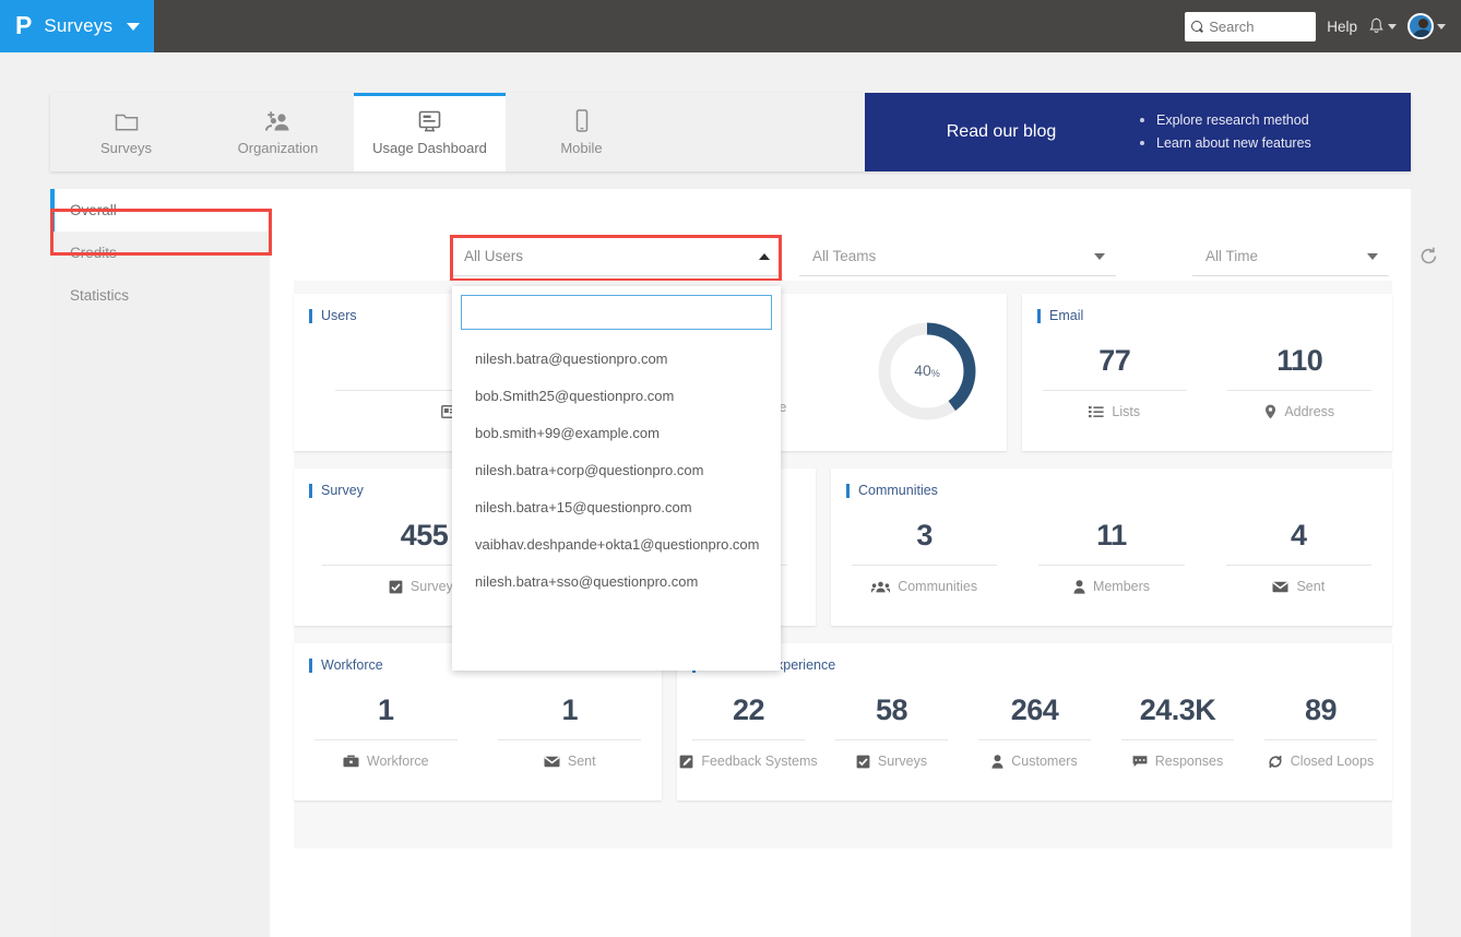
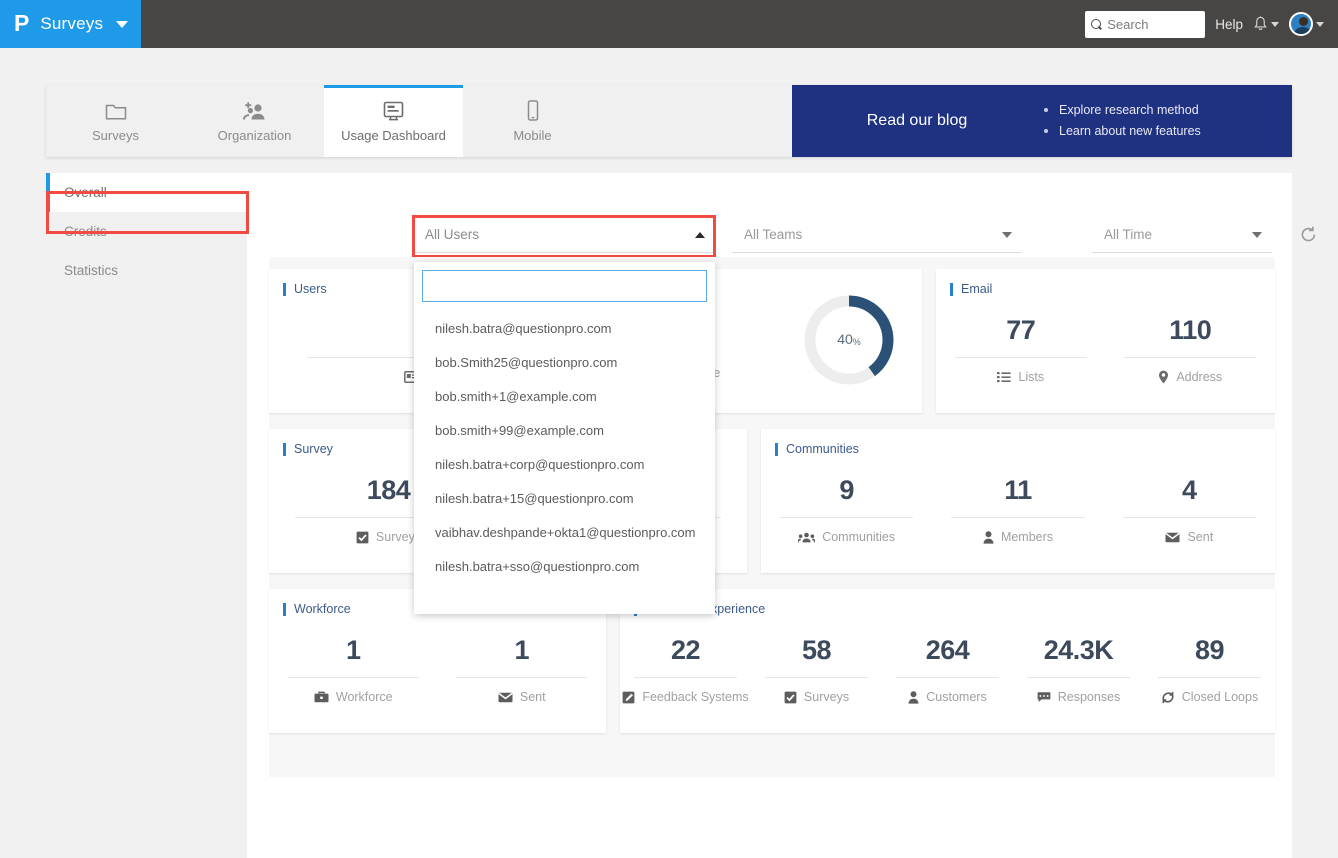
  P
  Surveys
  Search
  Help
  Surveys
  Organization
  Usage Dashboard
  Mobile
  Read our blog
  Explore research method
  Learn about new features
  Overall
  Credits
  Statistics
  All Users
  All Teams
  All Time
  Users
  40%
  Email
  77
  Lists
  110
  Address
  Survey
- 455
+ 184
  Survey
  Communities
- 3
+ 9
  Communities
  11
  Members
  4
  Sent
  Workforce
  1
  Workforce
  1
  Sent
  22
  Feedback Systems
  58
  Surveys
  264
  Customers
  24.3K
  Responses
  89
  Closed Loops
  nilesh.batra@questionpro.com
  bob.Smith25@questionpro.com
+ bob.smith+1@example.com
  bob.smith+99@example.com
  nilesh.batra+corp@questionpro.com
  nilesh.batra+15@questionpro.com
  vaibhav.deshpande+okta1@questionpro.com
  nilesh.batra+sso@questionpro.com
